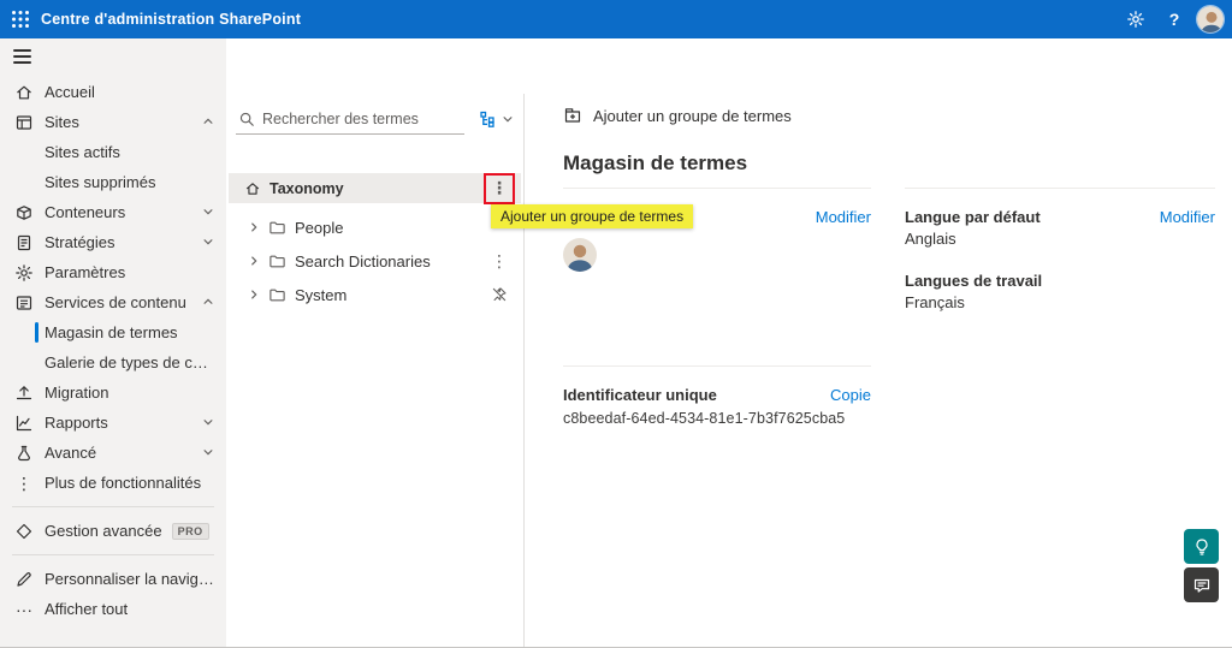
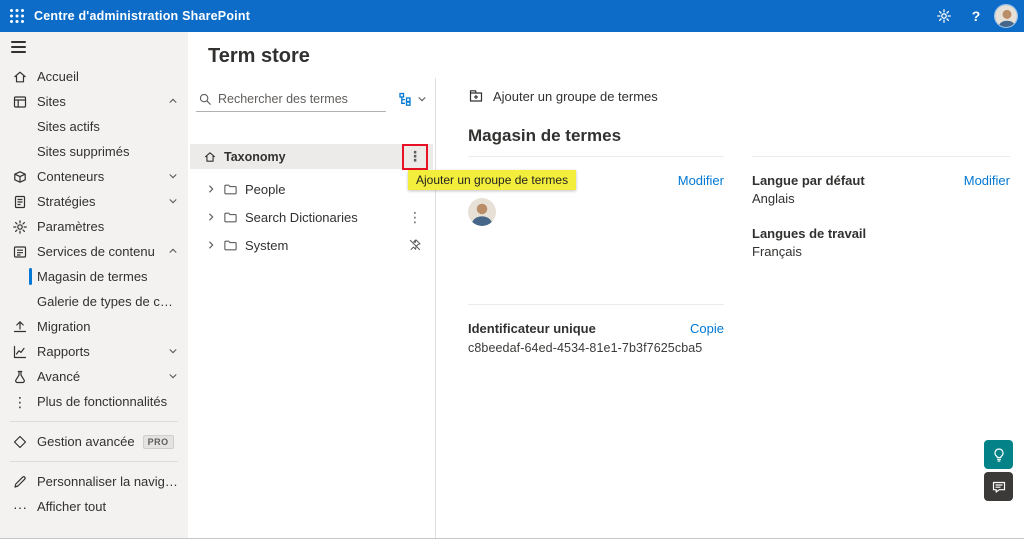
  Centre d'administration SharePoint
  ?
  Accueil
  Sites
  Sites actifs
  Sites supprimés
  Conteneurs
  Stratégies
  Paramètres
  Services de contenu
  Magasin de termes
  Galerie de types de cont
  Migration
  Rapports
  Avancé
  ⋮
  Plus de fonctionnalités
  Gestion avancée
  PRO
  Personnaliser la navigati
  ···
  Afficher tout
+ Term store
  Rechercher des termes
  Taxonomy
  ⋮
  People
  Search Dictionaries
  ⋮
  System
  Ajouter un groupe de termes
  Ajouter un groupe de termes
  Magasin de termes
  Modifier
  Identificateur unique
  Copie
  c8beedaf-64ed-4534-81e1-7b3f7625cba5
  Langue par défaut
  Modifier
  Anglais
  Langues de travail
  Français
